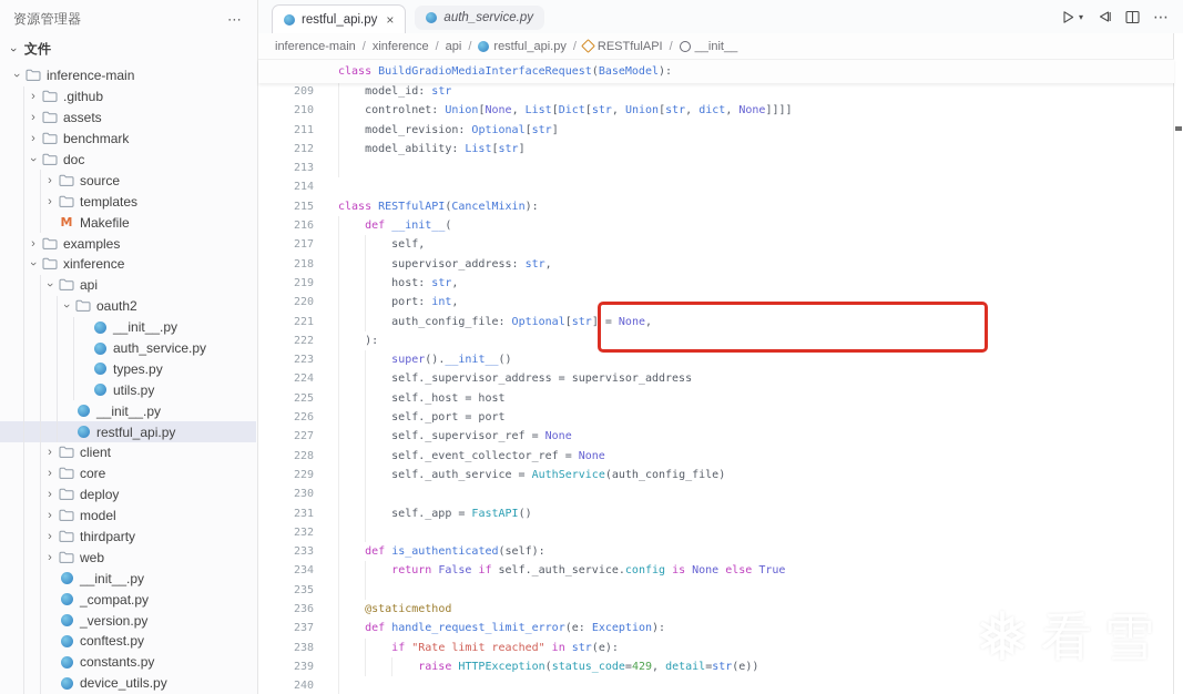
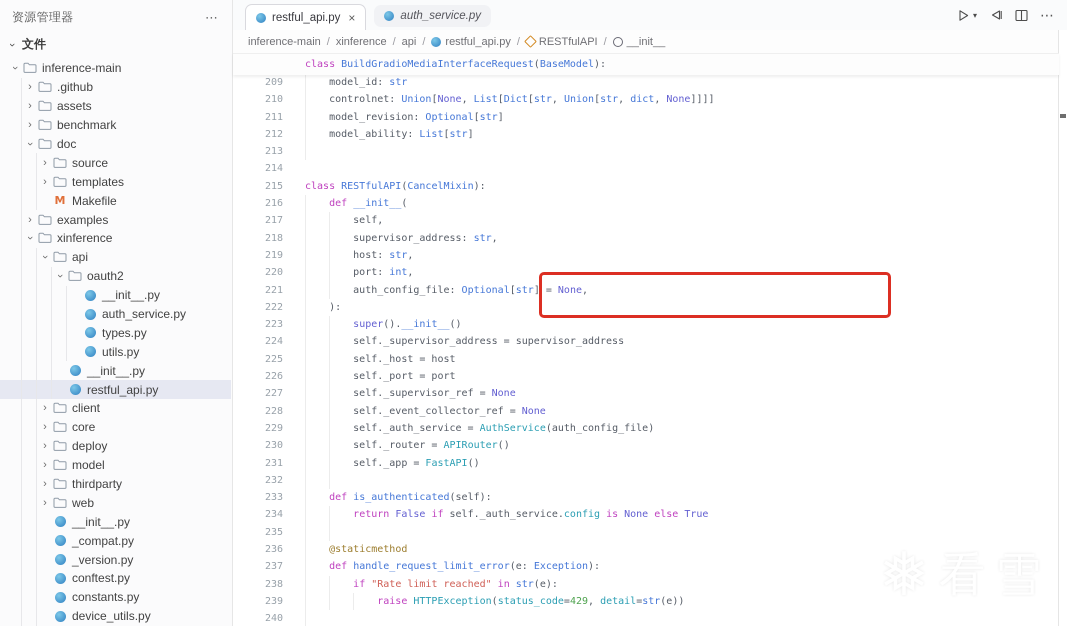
  资源管理器
  ⋯
  文件
  inference-main
  ›
  .github
  ›
  assets
  ›
  benchmark
  doc
  ›
  source
  ›
  templates
  M
  Makefile
  ›
  examples
  xinference
  api
  oauth2
  __init__.py
  auth_service.py
  types.py
  utils.py
  __init__.py
  restful_api.py
  ›
  client
  ›
  core
  ›
  deploy
  ›
  model
  ›
  thirdparty
  ›
  web
  __init__.py
  _compat.py
  _version.py
  conftest.py
  constants.py
  device_utils.py
  restful_api.py
  ×
  auth_service.py
  ▾
  ⋯
  inference-main
  /
  xinference
  /
  api
  /
  restful_api.py
  /
  RESTfulAPI
  /
  __init__
  class BuildGradioMediaInterfaceRequest(BaseModel):
  209
  model_id: str
  210
  controlnet: Union[None, List[Dict[str, Union[str, dict, None]]]]
  211
  model_revision: Optional[str]
  212
  model_ability: List[str]
  213
  214
  215
  class RESTfulAPI(CancelMixin):
  216
  def __init__(
  217
  self,
  218
  supervisor_address: str,
  219
  host: str,
  220
  port: int,
  221
  auth_config_file: Optional[str] = None,
  222
  ):
  223
  super().__init__()
  224
  self._supervisor_address = supervisor_address
  225
  self._host = host
  226
  self._port = port
  227
  self._supervisor_ref = None
  228
  self._event_collector_ref = None
  229
  self._auth_service = AuthService(auth_config_file)
  230
+ self._router = APIRouter()
  231
  self._app = FastAPI()
  232
  233
  def is_authenticated(self):
  234
  return False if self._auth_service.config is None else True
  235
  236
  @staticmethod
  237
  def handle_request_limit_error(e: Exception):
  238
  if "Rate limit reached" in str(e):
  239
  raise HTTPException(status_code=429, detail=str(e))
  240
